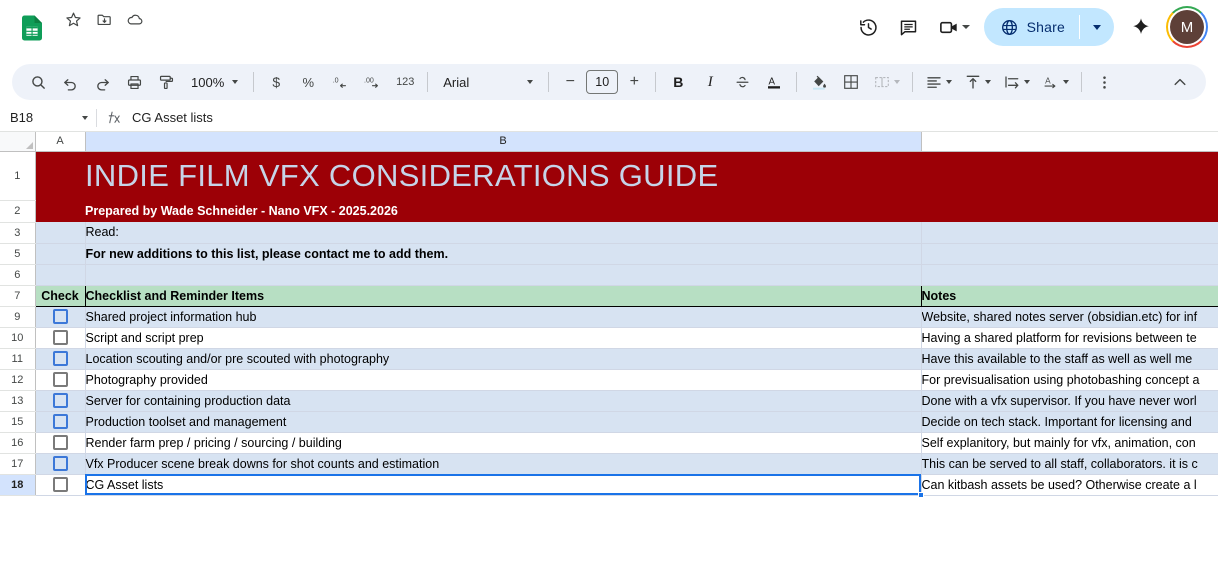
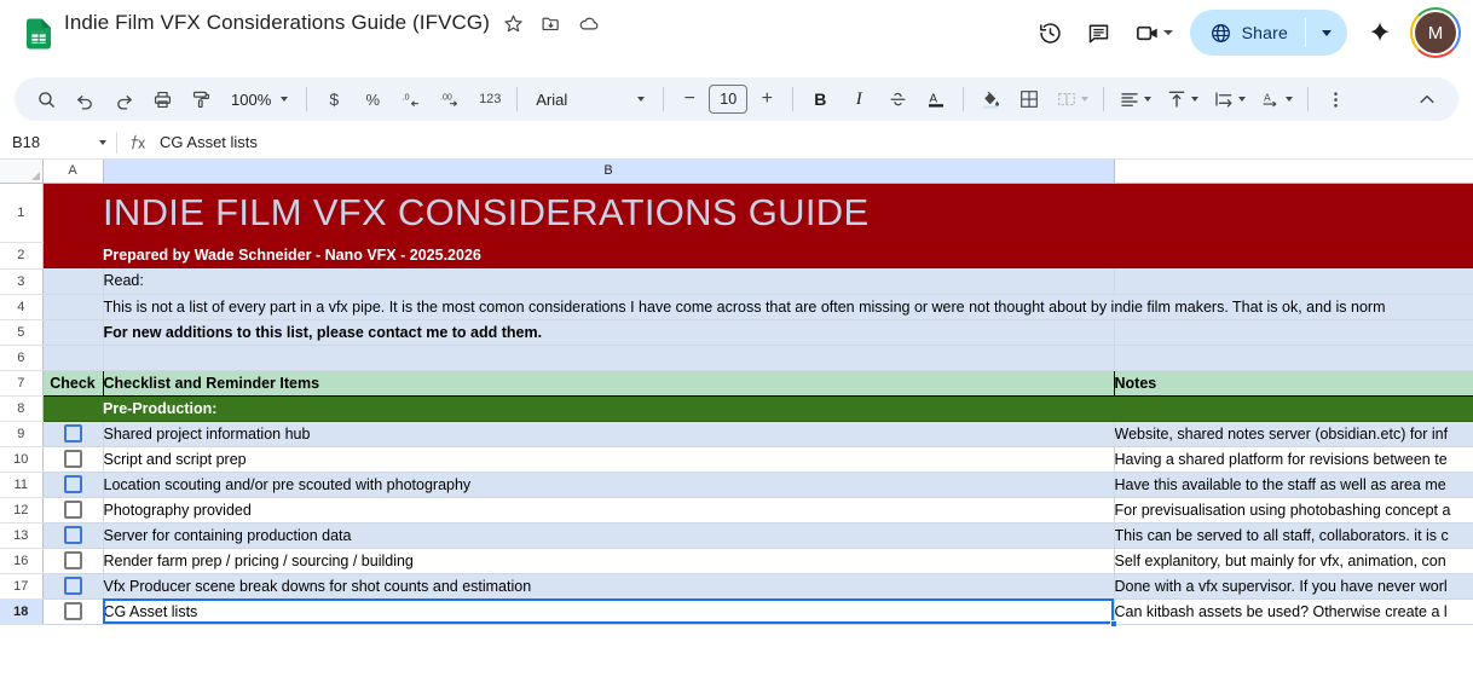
+ Indie Film VFX Considerations Guide (IFVCG)
  Share
  M
  100%
  $
  %
  .0
  .00
  123
  Arial
  −
  10
  +
  B
  I
  A
  A
  B18
  CG Asset lists
  	A	B
  1		INDIE FILM VFX CONSIDERATIONS GUIDE
  2		Prepared by Wade Schneider - Nano VFX - 2025.2026
  3		Read:
+ 4		This is not a list of every part in a vfx pipe. It is the most comon considerations I have come across that are often missing or were not thought about by indie film makers. That is ok, and is norm
  5		For new additions to this list, please contact me to add them.
  6
  7	Check	Checklist and Reminder Items	Notes
+ 8		Pre-Production:
  9		Shared project information hub	Website, shared notes server (obsidian.etc) for inf
  10		Script and script prep	Having a shared platform for revisions between te
- 11		Location scouting and/or pre scouted with photography	Have this available to the staff as well as well me
+ 11		Location scouting and/or pre scouted with photography	Have this available to the staff as well as area me
  12		Photography provided	For previsualisation using photobashing concept a
- 13		Server for containing production data	Done with a vfx supervisor. If you have never worl
+ 13		Server for containing production data	This can be served to all staff, collaborators. it is c
- 15		Production toolset and management	Decide on tech stack. Important for licensing and
  16		Render farm prep / pricing / sourcing / building	Self explanitory, but mainly for vfx, animation, con
- 17		Vfx Producer scene break downs for shot counts and estimation	This can be served to all staff, collaborators. it is c
+ 17		Vfx Producer scene break downs for shot counts and estimation	Done with a vfx supervisor. If you have never worl
  18		CG Asset lists	Can kitbash assets be used? Otherwise create a l
